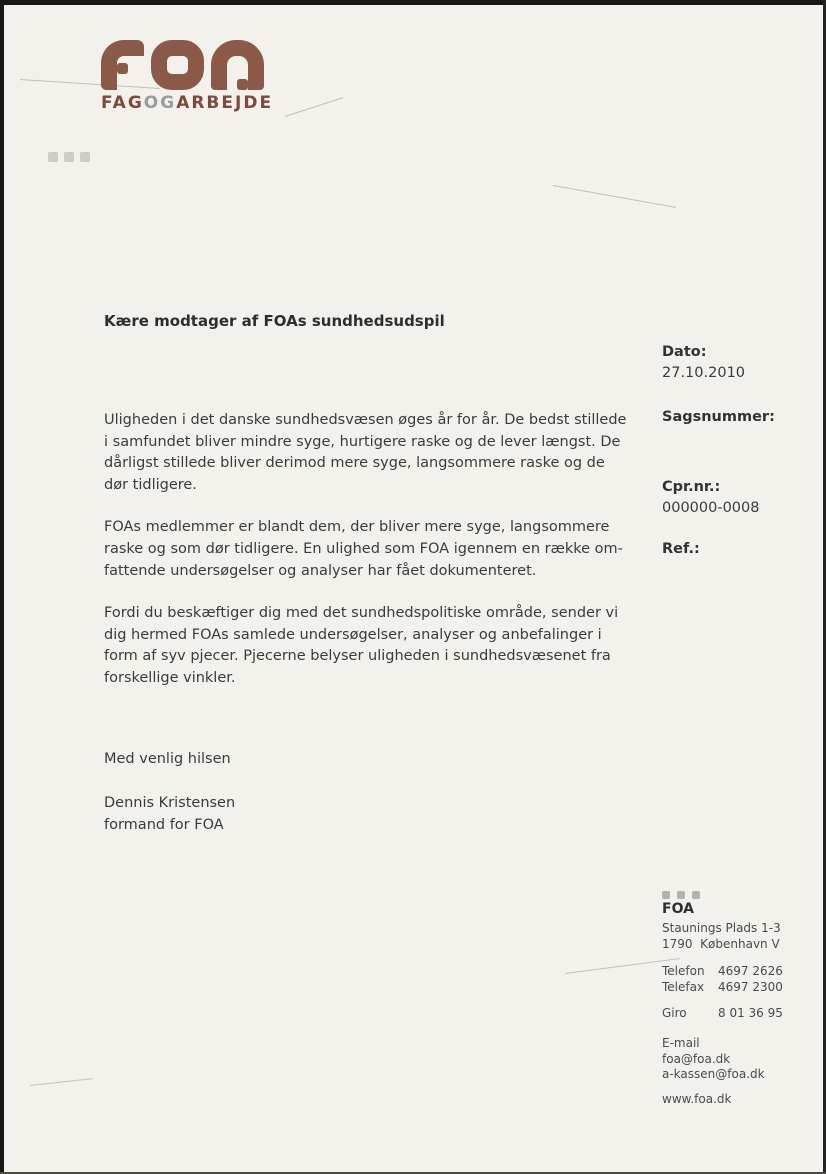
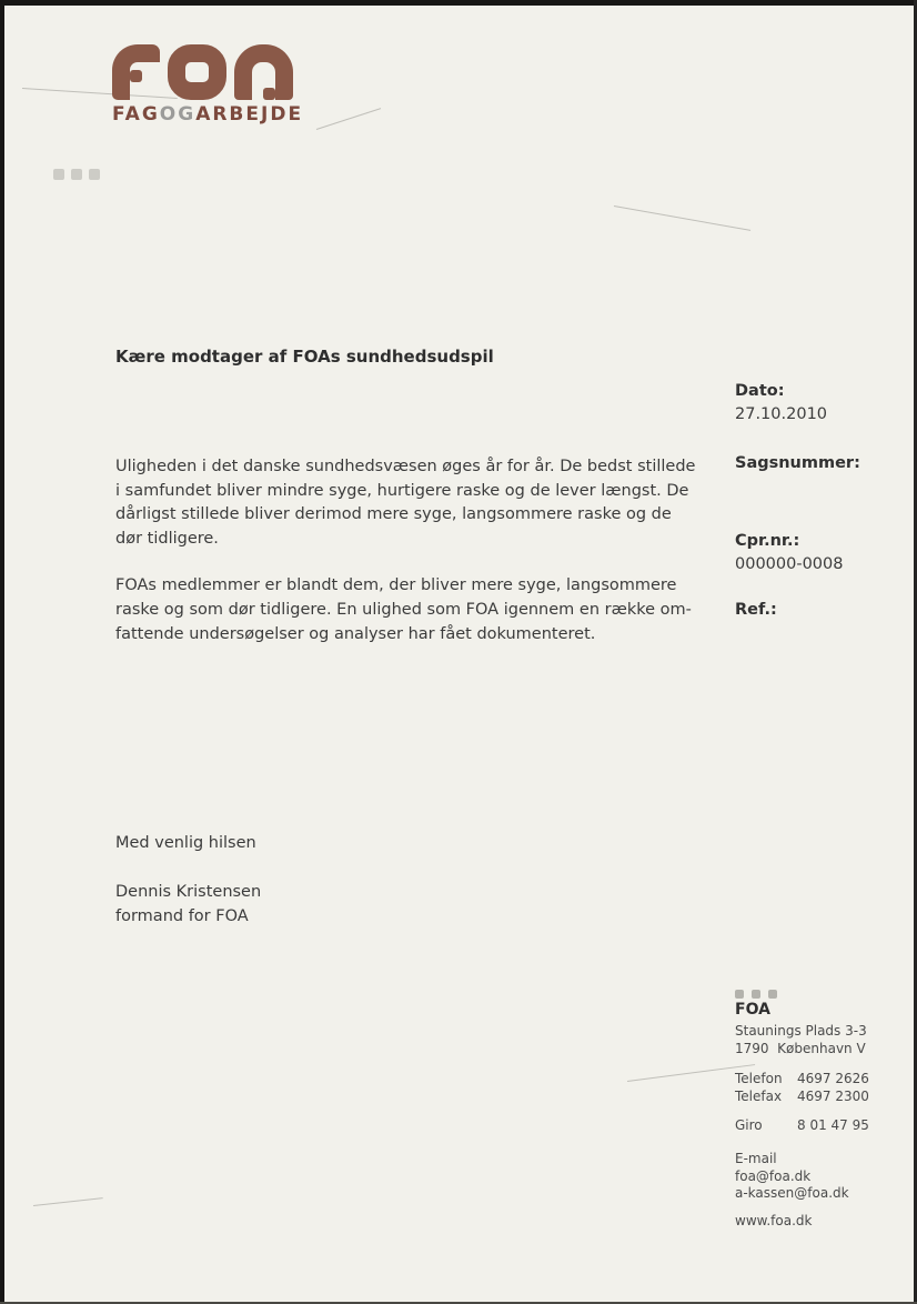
  FAGOGARBEJDE
  Kære modtager af FOAs sundhedsudspil
  Uligheden i det danske sundhedsvæsen øges år for år. De bedst stillede
  i samfundet bliver mindre syge, hurtigere raske og de lever længst. De
  dårligst stillede bliver derimod mere syge, langsommere raske og de
  dør tidligere.
  FOAs medlemmer er blandt dem, der bliver mere syge, langsommere
  raske og som dør tidligere. En ulighed som FOA igennem en række om-
  fattende undersøgelser og analyser har fået dokumenteret.
- Fordi du beskæftiger dig med det sundhedspolitiske område, sender vi
- dig hermed FOAs samlede undersøgelser, analyser og anbefalinger i
- form af syv pjecer. Pjecerne belyser uligheden i sundhedsvæsenet fra
- forskellige vinkler.
  Med venlig hilsen
  Dennis Kristensen
  formand for FOA
  Dato:
  27.10.2010
  Sagsnummer:
  Cpr.nr.:
  000000-0008
  Ref.:
  FOA
- Staunings Plads 1-3
+ Staunings Plads 3-3
  1790 København V
  Telefon 4697 2626
  Telefax 4697 2300
- Giro 8 01 36 95
+ Giro 8 01 47 95
  E-mail
  foa@foa.dk
  a-kassen@foa.dk
  www.foa.dk
